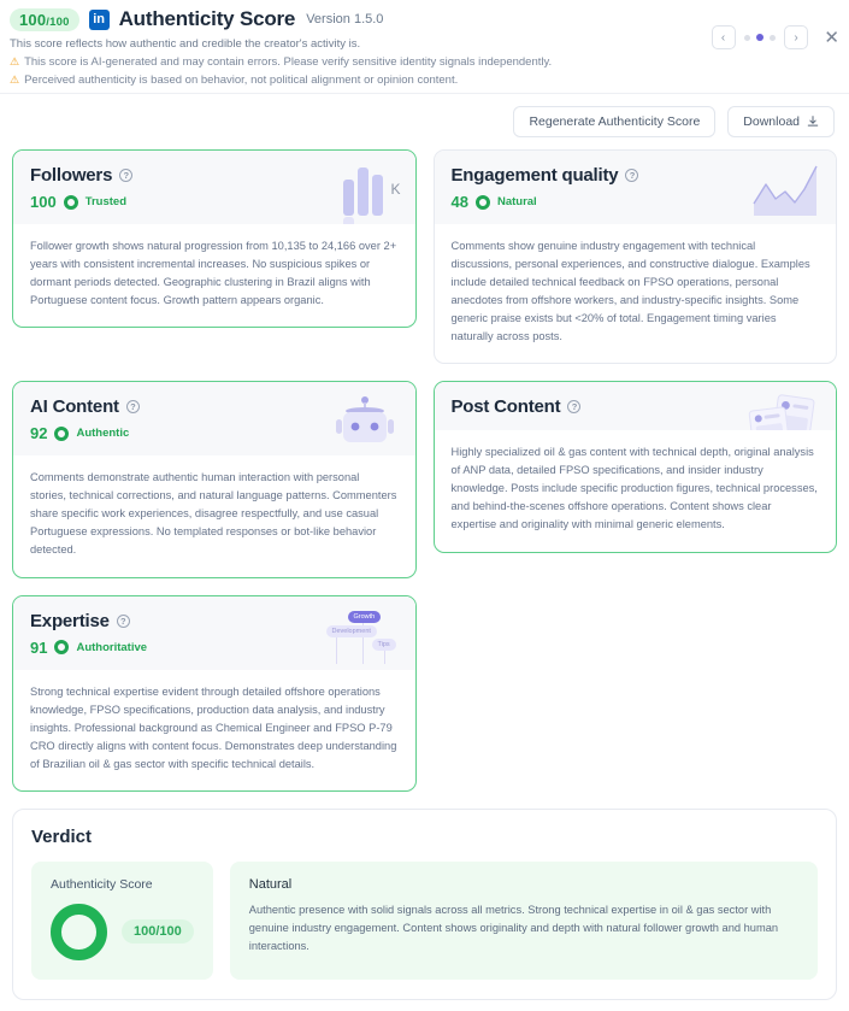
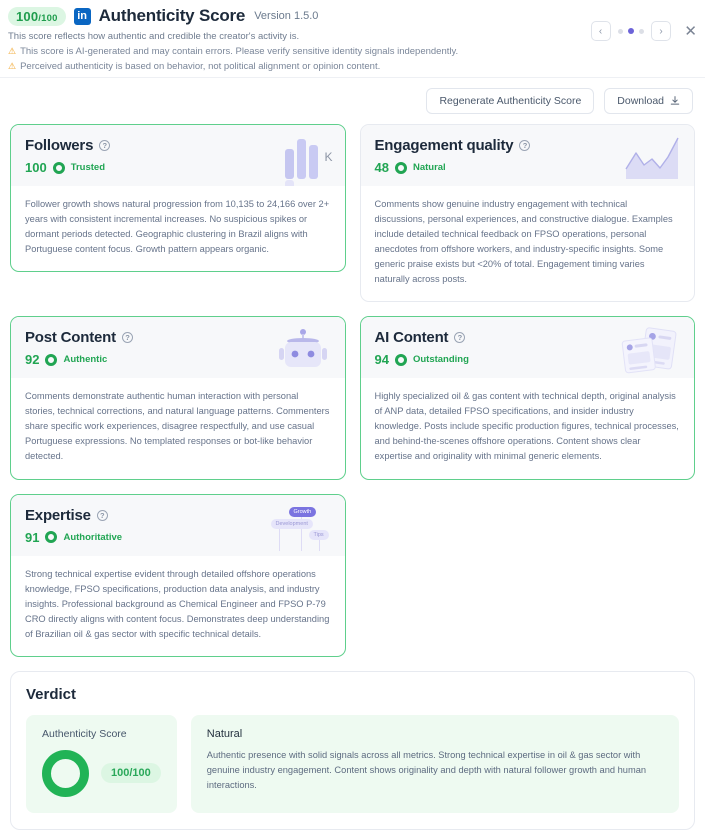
  100/100
  in
  Authenticity Score
  Version 1.5.0
  This score reflects how authentic and credible the creator's activity is.
  ⚠
  This score is AI-generated and may contain errors. Please verify sensitive identity signals independently.
  ⚠
  Perceived authenticity is based on behavior, not political alignment or opinion content.
  ‹
  ›
  ✕
  Regenerate Authenticity Score
  Download
  Followers
  ?
  100
  Trusted
  K
  Follower growth shows natural progression from 10,135 to 24,166 over 2+ years with consistent incremental increases. No suspicious spikes or dormant periods detected. Geographic clustering in Brazil aligns with Portuguese content focus. Growth pattern appears organic.
  Engagement quality
  ?
  48
  Natural
  Comments show genuine industry engagement with technical discussions, personal experiences, and constructive dialogue. Examples include detailed technical feedback on FPSO operations, personal anecdotes from offshore workers, and industry-specific insights. Some generic praise exists but <20% of total. Engagement timing varies naturally across posts.
- AI Content
+ Post Content
  ?
  92
  Authentic
  Comments demonstrate authentic human interaction with personal stories, technical corrections, and natural language patterns. Commenters share specific work experiences, disagree respectfully, and use casual Portuguese expressions. No templated responses or bot-like behavior detected.
- Post Content
+ AI Content
  ?
+ 94
+ Outstanding
  Highly specialized oil & gas content with technical depth, original analysis of ANP data, detailed FPSO specifications, and insider industry knowledge. Posts include specific production figures, technical processes, and behind-the-scenes offshore operations. Content shows clear expertise and originality with minimal generic elements.
  Expertise
  ?
  91
  Authoritative
  Strong technical expertise evident through detailed offshore operations knowledge, FPSO specifications, production data analysis, and industry insights. Professional background as Chemical Engineer and FPSO P-79 CRO directly aligns with content focus. Demonstrates deep understanding of Brazilian oil & gas sector with specific technical details.
  Verdict
  Authenticity Score
  100/100
  Natural
  Authentic presence with solid signals across all metrics. Strong technical expertise in oil & gas sector with genuine industry engagement. Content shows originality and depth with natural follower growth and human interactions.
